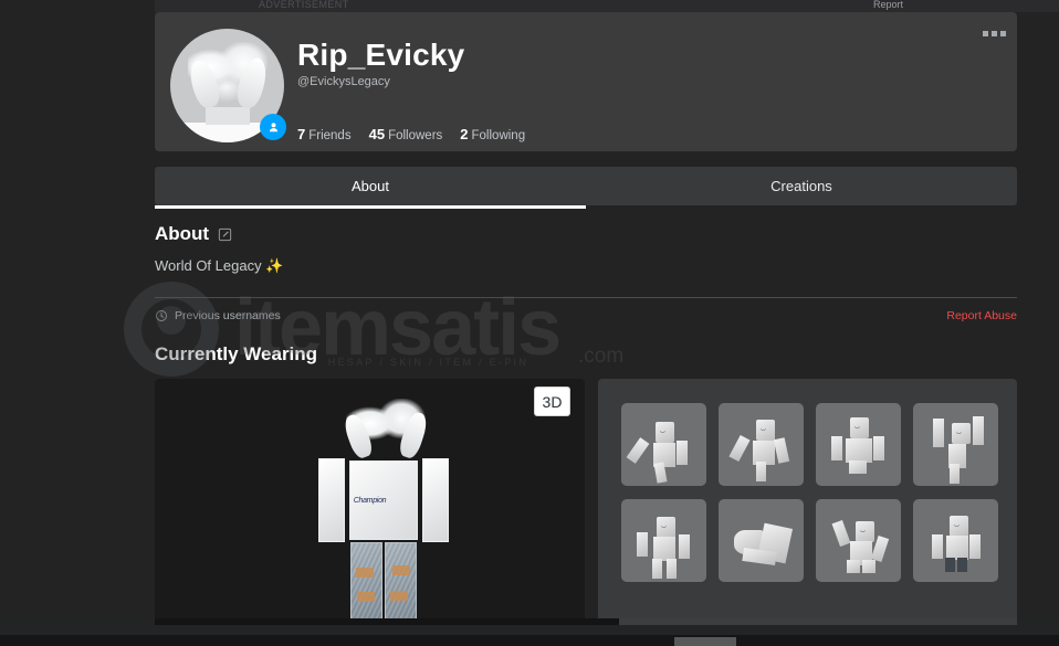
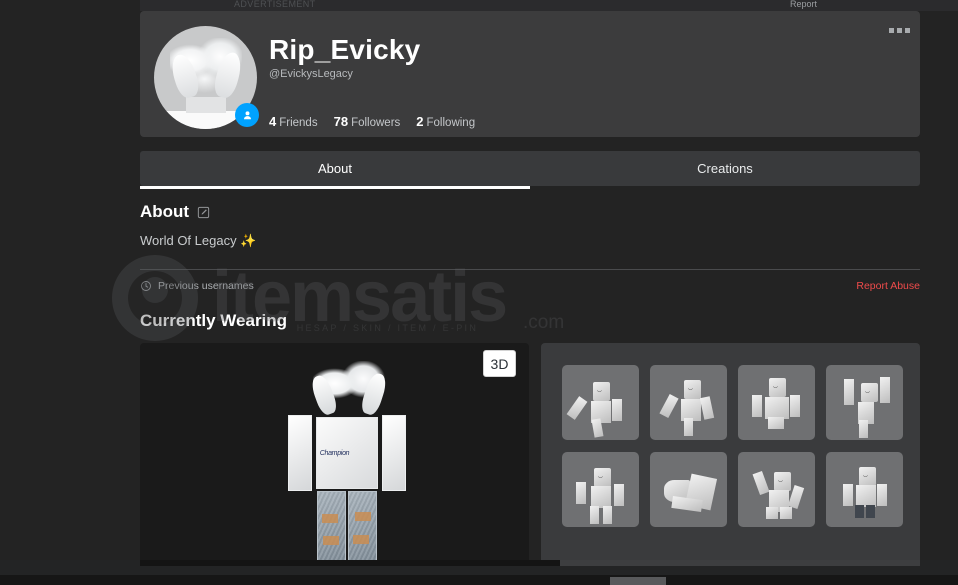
  ADVERTISEMENT
  Report
  Rip_Evicky
  @EvickysLegacy
- 7 Friends
+ 4 Friends
- 45 Followers
+ 78 Followers
  2 Following
  About
  Creations
  About
  World Of Legacy ✨
  Previous usernames
  Report Abuse
  Currently Wearing
  3D
  itemsatis
